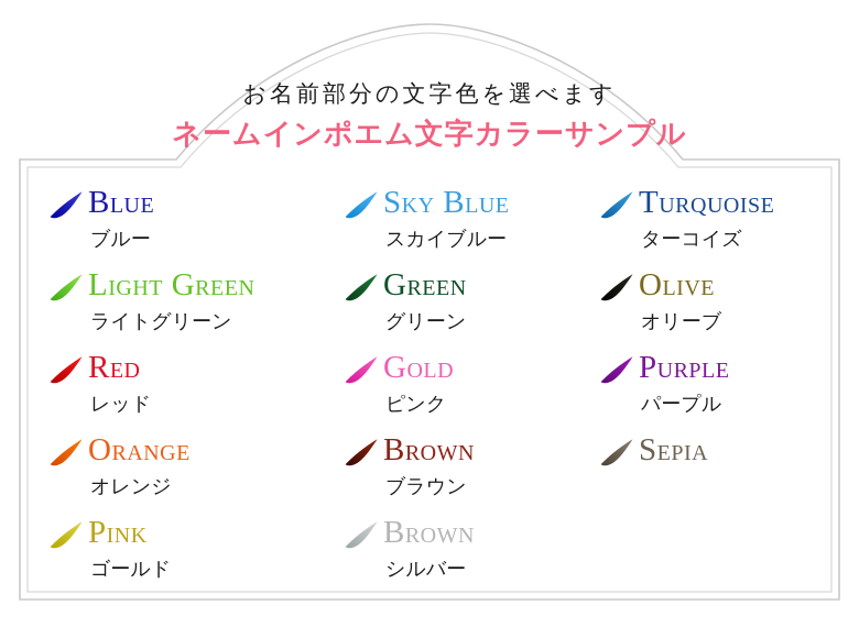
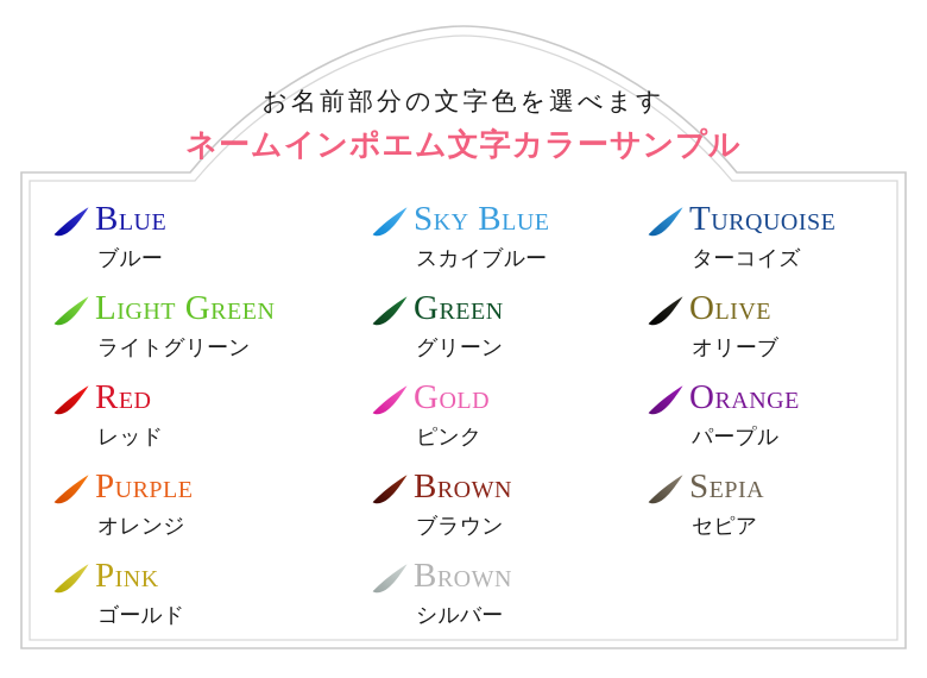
  お名前部分の文字色を選べます
  ネームインポエム文字カラーサンプル
  Blue
  ブルー
  Sky Blue
  スカイブルー
  Turquoise
  ターコイズ
  Light Green
  ライトグリーン
  Green
  グリーン
  Olive
  オリーブ
  Red
  レッド
  Gold
  ピンク
- Purple
+ Orange
  パープル
- Orange
+ Purple
  オレンジ
  Brown
  ブラウン
  Sepia
+ セピア
  Pink
  ゴールド
  Brown
  シルバー
